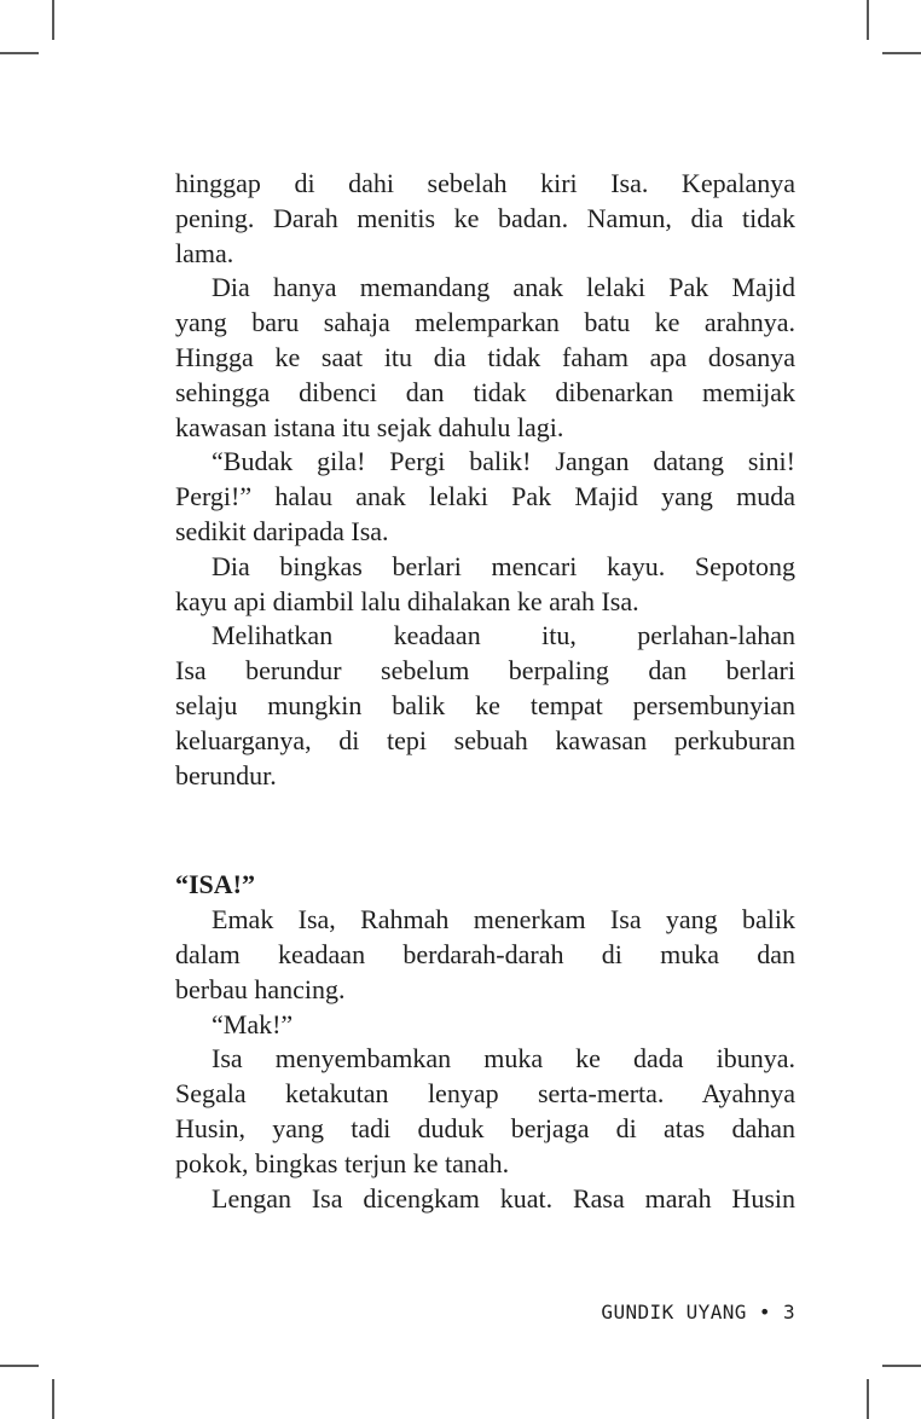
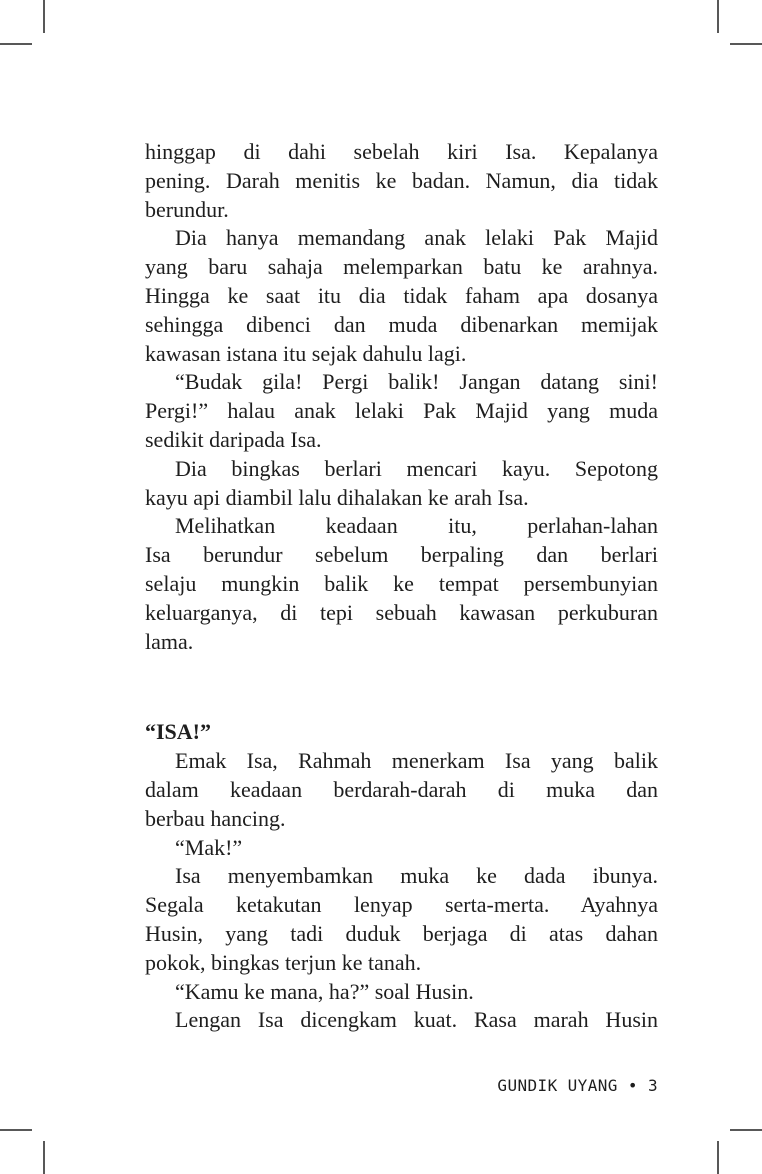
  hinggap di dahi sebelah kiri Isa. Kepalanya
  pening. Darah menitis ke badan. Namun, dia tidak
- lama.
+ berundur.
  Dia hanya memandang anak lelaki Pak Majid
  yang baru sahaja melemparkan batu ke arahnya.
  Hingga ke saat itu dia tidak faham apa dosanya
- sehingga dibenci dan tidak dibenarkan memijak
+ sehingga dibenci dan muda dibenarkan memijak
  kawasan istana itu sejak dahulu lagi.
  “Budak gila! Pergi balik! Jangan datang sini!
  Pergi!” halau anak lelaki Pak Majid yang muda
  sedikit daripada Isa.
  Dia bingkas berlari mencari kayu. Sepotong
  kayu api diambil lalu dihalakan ke arah Isa.
  Melihatkan keadaan itu, perlahan-lahan
  Isa berundur sebelum berpaling dan berlari
  selaju mungkin balik ke tempat persembunyian
  keluarganya, di tepi sebuah kawasan perkuburan
- berundur.
+ lama.
  “ISA!”
  Emak Isa, Rahmah menerkam Isa yang balik
  dalam keadaan berdarah-darah di muka dan
  berbau hancing.
  “Mak!”
  Isa menyembamkan muka ke dada ibunya.
  Segala ketakutan lenyap serta-merta. Ayahnya
  Husin, yang tadi duduk berjaga di atas dahan
  pokok, bingkas terjun ke tanah.
+ “Kamu ke mana, ha?” soal Husin.
  Lengan Isa dicengkam kuat. Rasa marah Husin
  GUNDIK UYANG • 3
